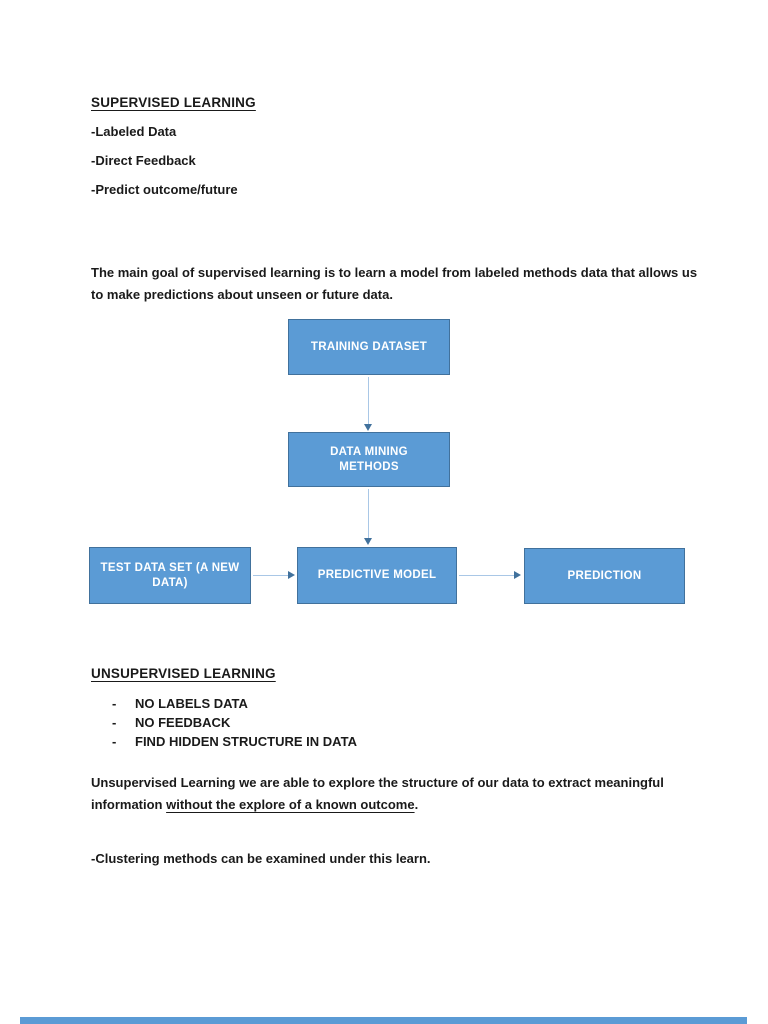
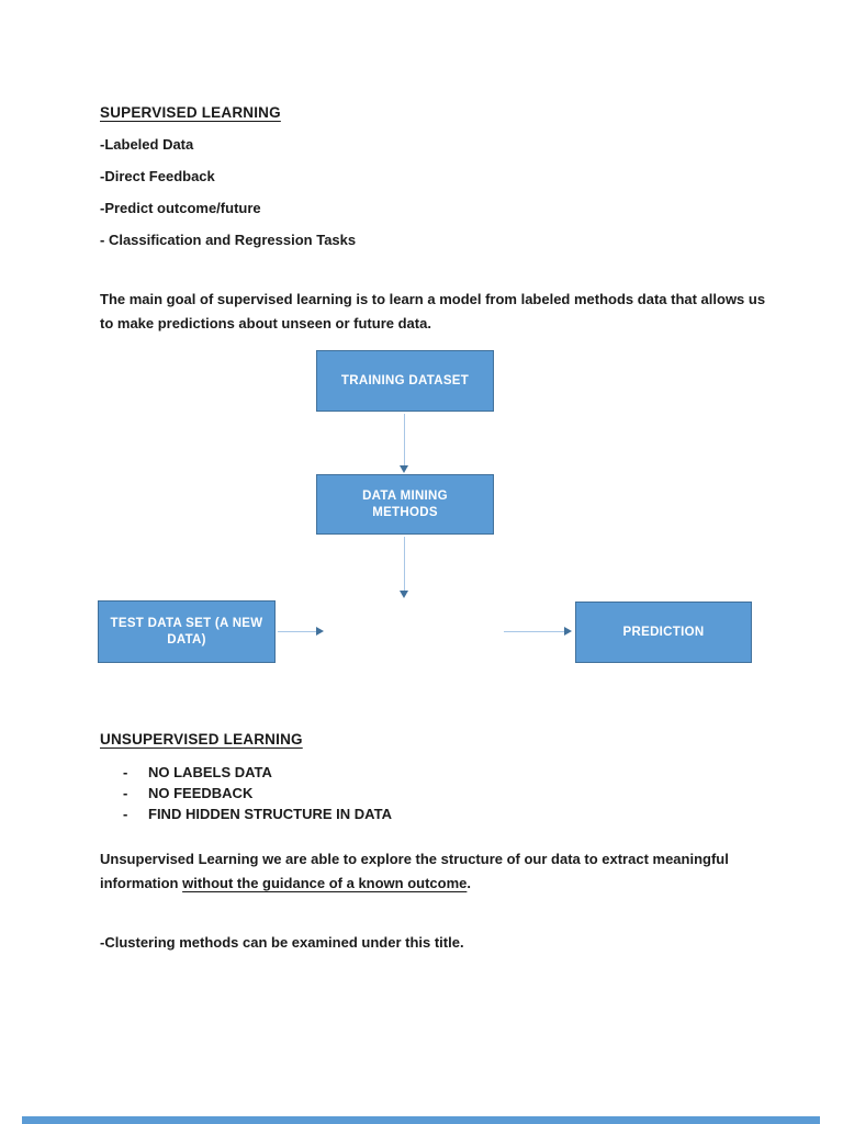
  SUPERVISED LEARNING
  -Labeled Data
  -Direct Feedback
  -Predict outcome/future
+ - Classification and Regression Tasks
  The main goal of supervised learning is to learn a model from labeled methods data that allows us to make predictions about unseen or future data.
  TRAINING DATASET
  DATA MINING METHODS
  TEST DATA SET (A NEW DATA)
- PREDICTIVE MODEL
  PREDICTION
  UNSUPERVISED LEARNING
  - NO LABELS DATA
  - NO FEEDBACK
  - FIND HIDDEN STRUCTURE IN DATA
- Unsupervised Learning we are able to explore the structure of our data to extract meaningful information without the explore of a known outcome.
+ Unsupervised Learning we are able to explore the structure of our data to extract meaningful information without the guidance of a known outcome.
- -Clustering methods can be examined under this learn.
+ -Clustering methods can be examined under this title.
